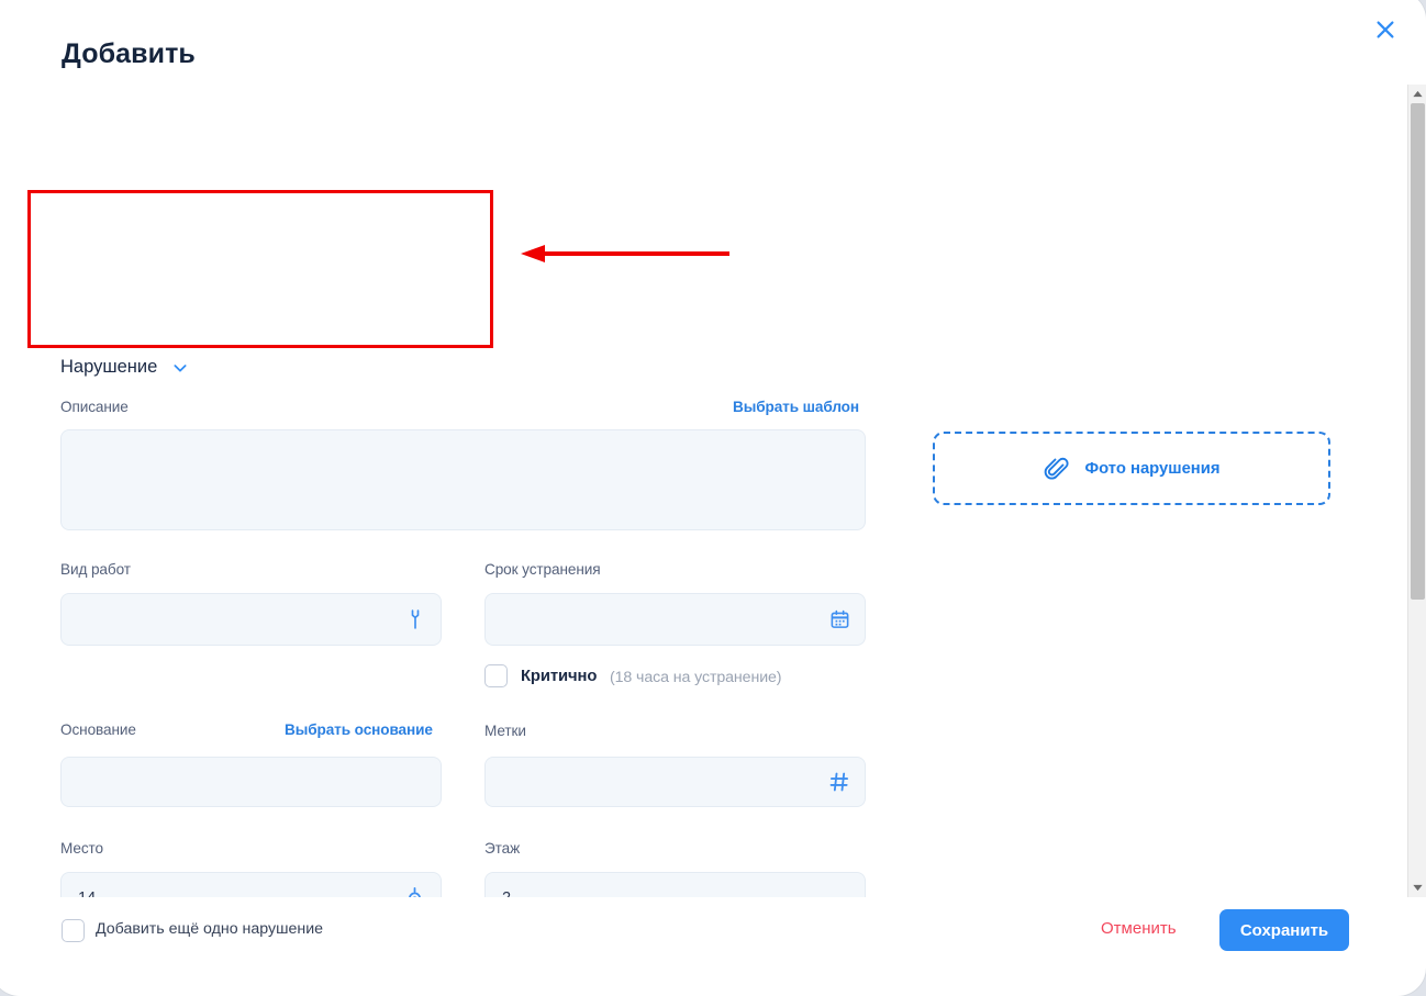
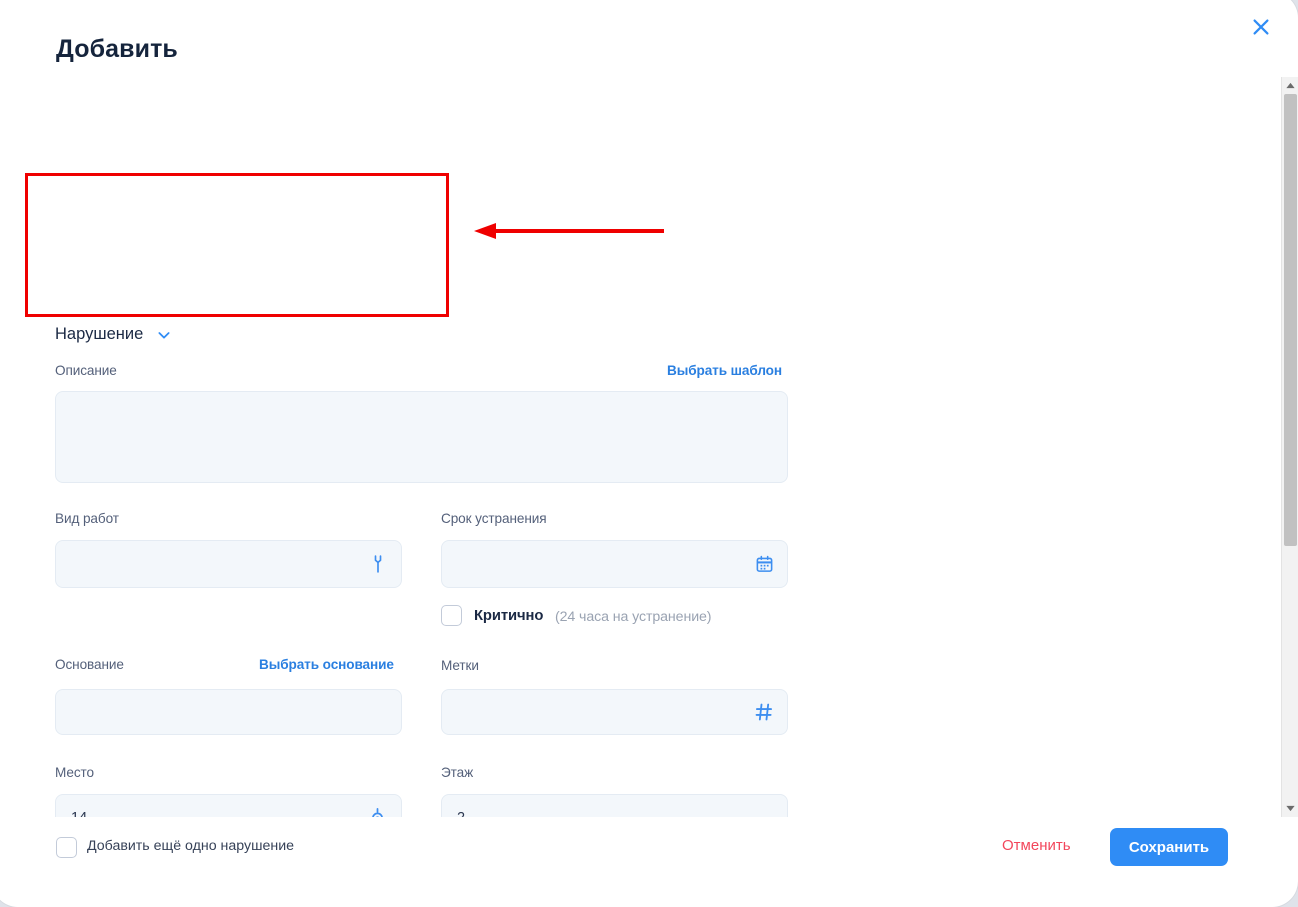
  Добавить
  Нарушение
  Описание
  Выбрать шаблон
  Вид работ
  Срок устранения
  Критично
- (18 часа на устранение)
+ (24 часа на устранение)
  Основание
  Выбрать основание
  Метки
  Место
  Этаж
- Фото нарушения
  Добавить ещё одно нарушение
  Отменить
  Сохранить
